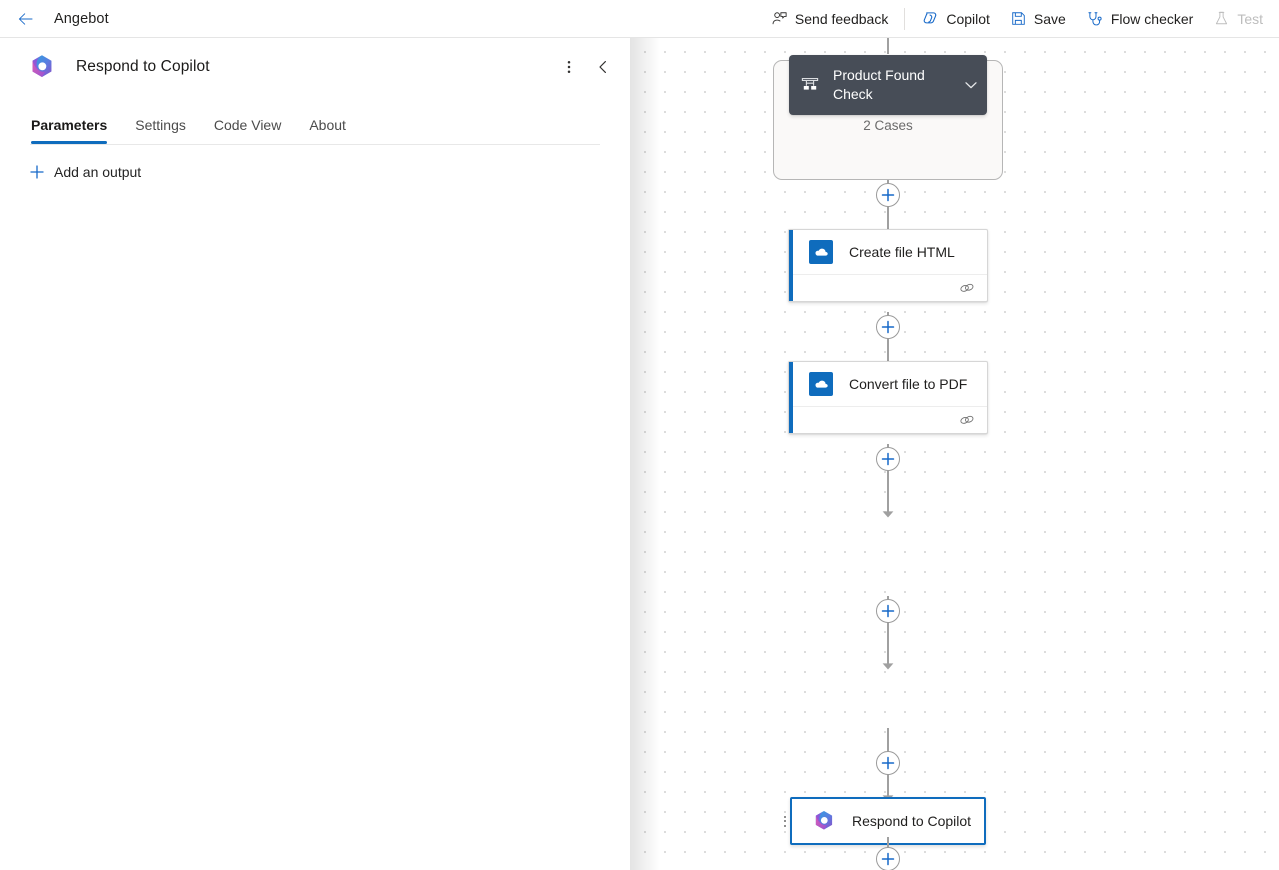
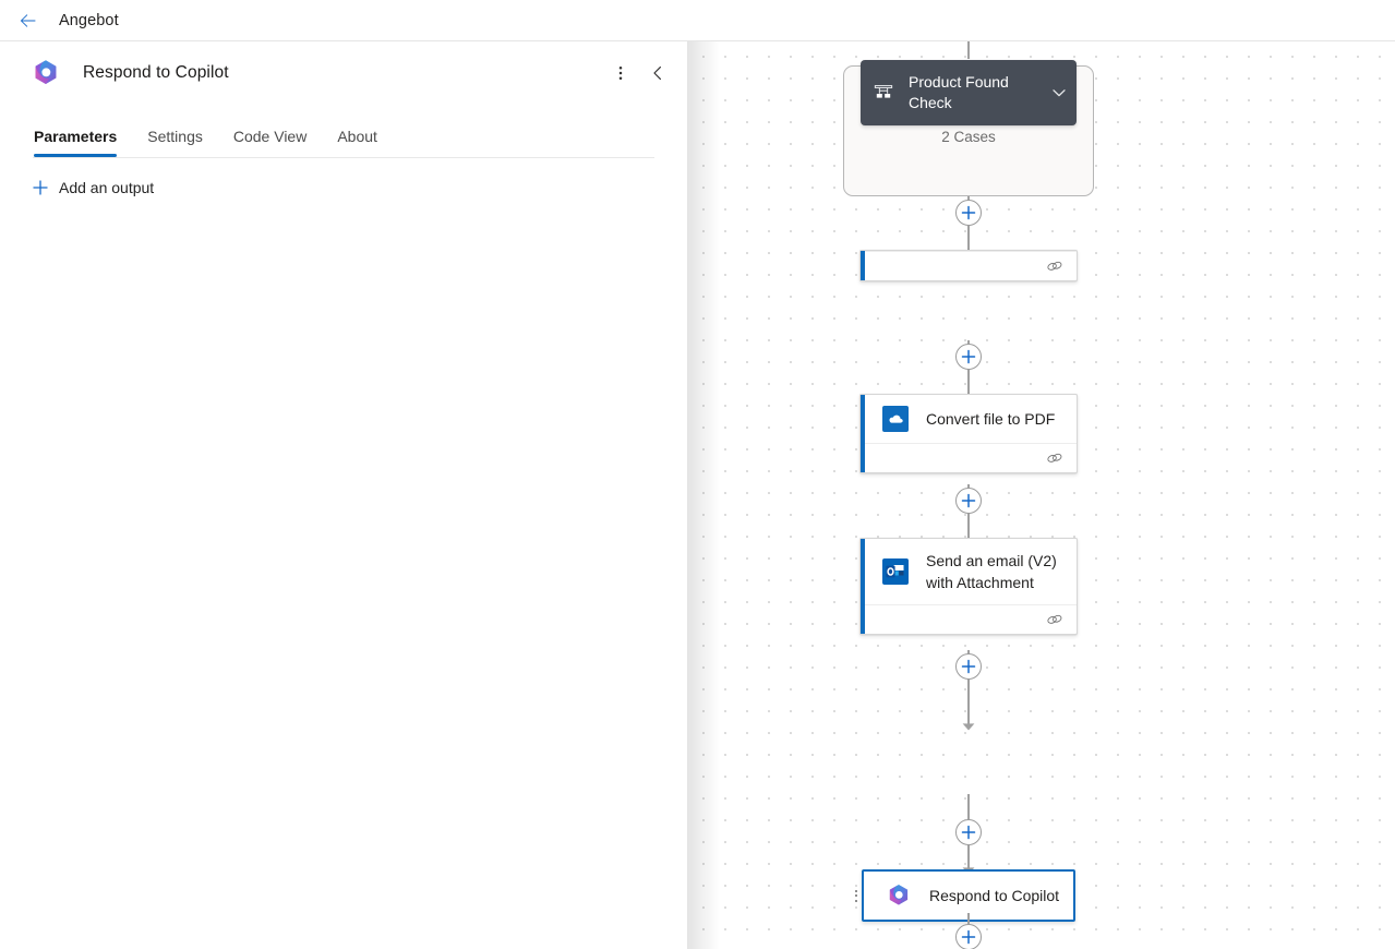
  Angebot
- Send feedback
- Copilot
- Save
- Flow checker
- Test
  Respond to Copilot
  Parameters
  Settings
  Code View
  About
  Add an output
  2 Cases
  Product Found Check
- Create file HTML
  Convert file to PDF
+ Send an email (V2) with Attachment
  Respond to Copilot
